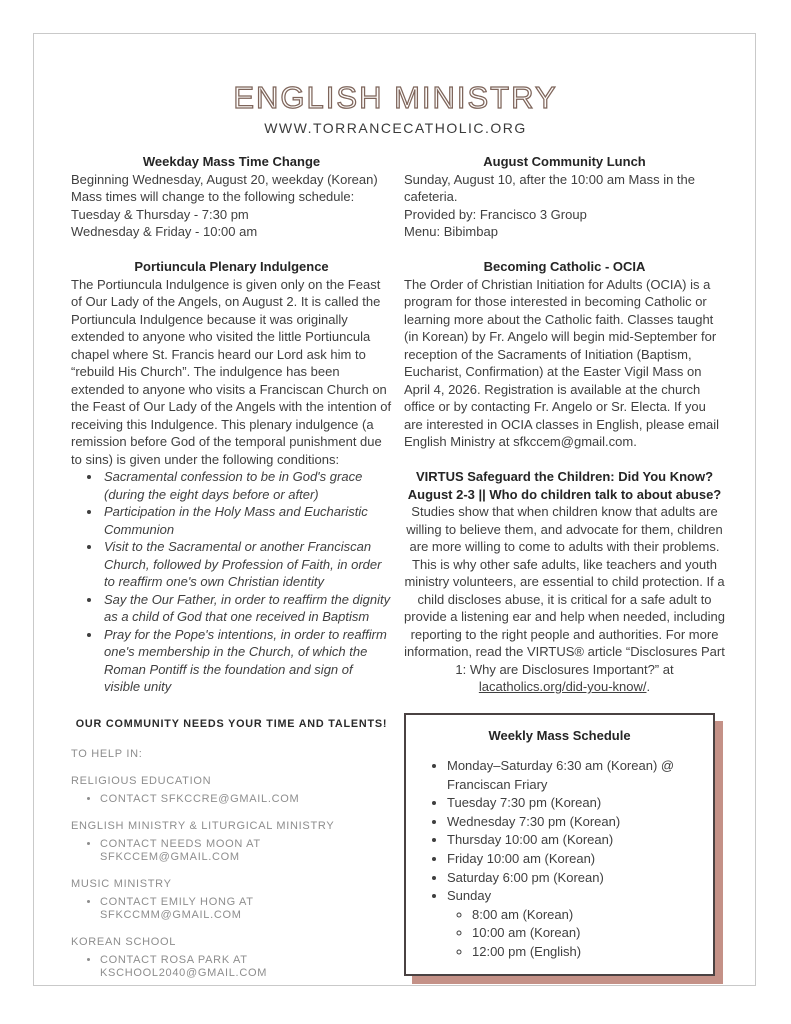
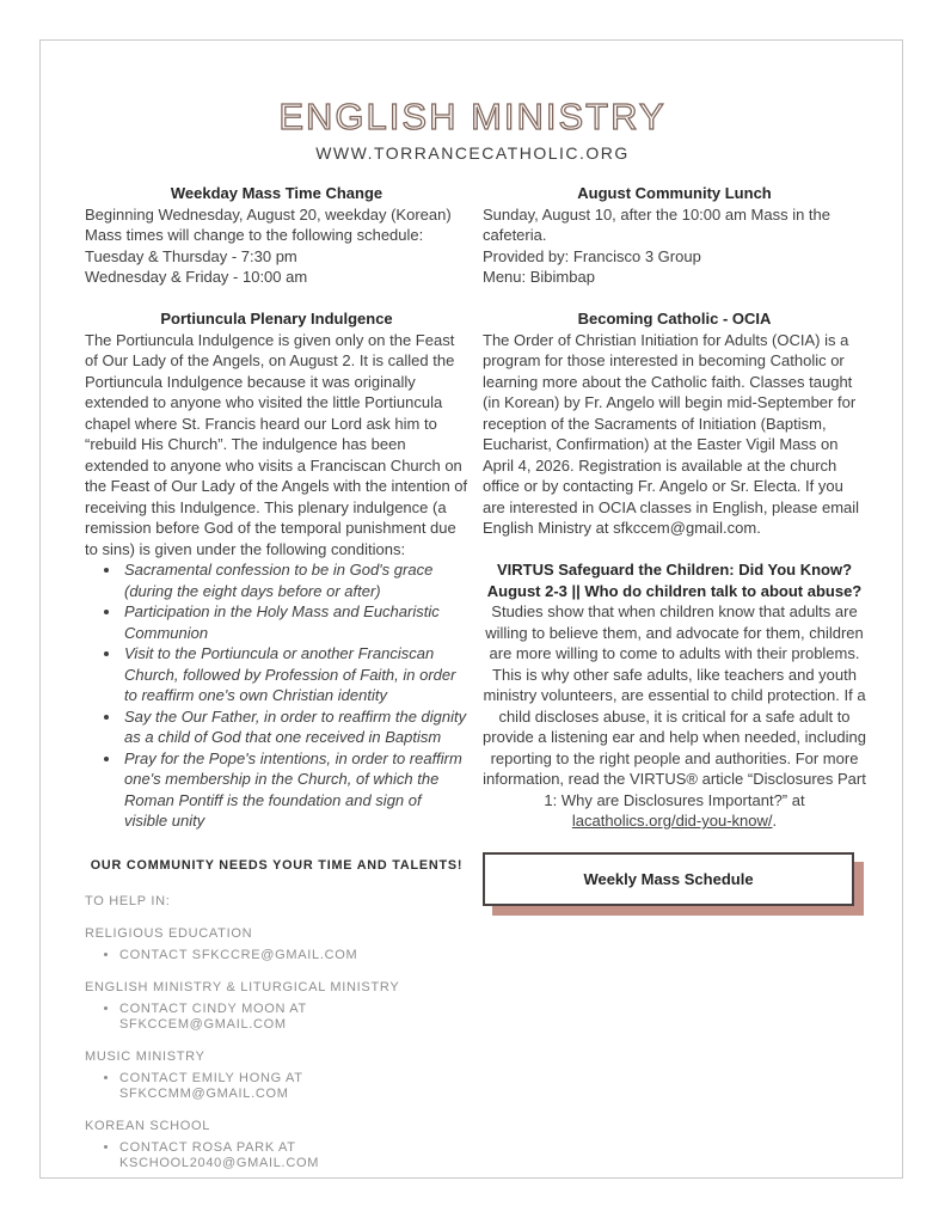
  ENGLISH MINISTRY
  WWW.TORRANCECATHOLIC.ORG
  Weekday Mass Time Change
  Beginning Wednesday, August 20, weekday (Korean) Mass times will change to the following schedule:
  Tuesday & Thursday - 7:30 pm
  Wednesday & Friday - 10:00 am
  Portiuncula Plenary Indulgence
  The Portiuncula Indulgence is given only on the Feast of Our Lady of the Angels, on August 2. It is called the Portiuncula Indulgence because it was originally extended to anyone who visited the little Portiuncula chapel where St. Francis heard our Lord ask him to “rebuild His Church”. The indulgence has been extended to anyone who visits a Franciscan Church on the Feast of Our Lady of the Angels with the intention of receiving this Indulgence. This plenary indulgence (a remission before God of the temporal punishment due to sins) is given under the following conditions:
  Sacramental confession to be in God's grace (during the eight days before or after)
  Participation in the Holy Mass and Eucharistic Communion
- Visit to the Sacramental or another Franciscan Church, followed by Profession of Faith, in order to reaffirm one's own Christian identity
+ Visit to the Portiuncula or another Franciscan Church, followed by Profession of Faith, in order to reaffirm one's own Christian identity
  Say the Our Father, in order to reaffirm the dignity as a child of God that one received in Baptism
  Pray for the Pope's intentions, in order to reaffirm one's membership in the Church, of which the Roman Pontiff is the foundation and sign of visible unity
  OUR COMMUNITY NEEDS YOUR TIME AND TALENTS!
  TO HELP IN:
  RELIGIOUS EDUCATION
  CONTACT SFKCCRE@GMAIL.COM
  ENGLISH MINISTRY & LITURGICAL MINISTRY
- CONTACT NEEDS MOON AT SFKCCEM@GMAIL.COM
+ CONTACT CINDY MOON AT SFKCCEM@GMAIL.COM
  MUSIC MINISTRY
  CONTACT EMILY HONG AT SFKCCMM@GMAIL.COM
  KOREAN SCHOOL
  CONTACT ROSA PARK AT KSCHOOL2040@GMAIL.COM
  August Community Lunch
  Sunday, August 10, after the 10:00 am Mass in the cafeteria.
  Provided by: Francisco 3 Group
  Menu: Bibimbap
  Becoming Catholic - OCIA
  The Order of Christian Initiation for Adults (OCIA) is a program for those interested in becoming Catholic or learning more about the Catholic faith. Classes taught (in Korean) by Fr. Angelo will begin mid-September for reception of the Sacraments of Initiation (Baptism, Eucharist, Confirmation) at the Easter Vigil Mass on April 4, 2026. Registration is available at the church office or by contacting Fr. Angelo or Sr. Electa. If you are interested in OCIA classes in English, please email English Ministry at sfkccem@gmail.com.
  VIRTUS Safeguard the Children: Did You Know?
  August 2-3 || Who do children talk to about abuse?
  Studies show that when children know that adults are willing to believe them, and advocate for them, children are more willing to come to adults with their problems. This is why other safe adults, like teachers and youth ministry volunteers, are essential to child protection. If a child discloses abuse, it is critical for a safe adult to provide a listening ear and help when needed, including reporting to the right people and authorities. For more information, read the VIRTUS® article “Disclosures Part 1: Why are Disclosures Important?” at lacatholics.org/did-you-know/.
  Weekly Mass Schedule
- Monday–Saturday 6:30 am (Korean) @ Franciscan Friary
- Tuesday 7:30 pm (Korean)
- Wednesday 7:30 pm (Korean)
- Thursday 10:00 am (Korean)
- Friday 10:00 am (Korean)
- Saturday 6:00 pm (Korean)
- Sunday
- 8:00 am (Korean)
- 10:00 am (Korean)
- 12:00 pm (English)
